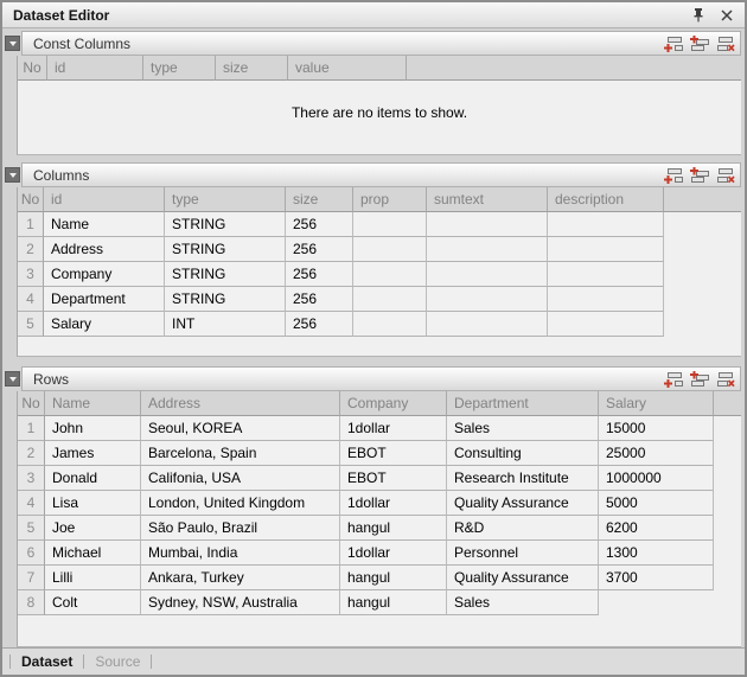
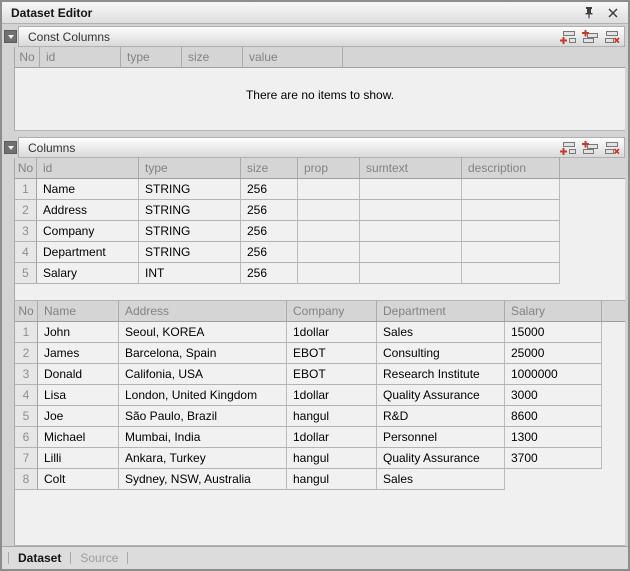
  Dataset Editor
  Const Columns
  No
  id
  type
  size
  value
  There are no items to show.
  Columns
  No
  id
  type
  size
  prop
  sumtext
  description
  1
  Name
  STRING
  256
  2
  Address
  STRING
  256
  3
  Company
  STRING
  256
  4
  Department
  STRING
  256
  5
  Salary
  INT
  256
- Rows
  No
  Name
  Address
  Company
  Department
  Salary
  1
  John
  Seoul, KOREA
  1dollar
  Sales
  15000
  2
  James
  Barcelona, Spain
  EBOT
  Consulting
  25000
  3
  Donald
  Califonia, USA
  EBOT
  Research Institute
  1000000
  4
  Lisa
  London, United Kingdom
  1dollar
  Quality Assurance
- 5000
+ 3000
  5
  Joe
  São Paulo, Brazil
  hangul
  R&D
- 6200
+ 8600
  6
  Michael
  Mumbai, India
  1dollar
  Personnel
  1300
  7
  Lilli
  Ankara, Turkey
  hangul
  Quality Assurance
  3700
  8
  Colt
  Sydney, NSW, Australia
  hangul
  Sales
  Dataset
  Source
